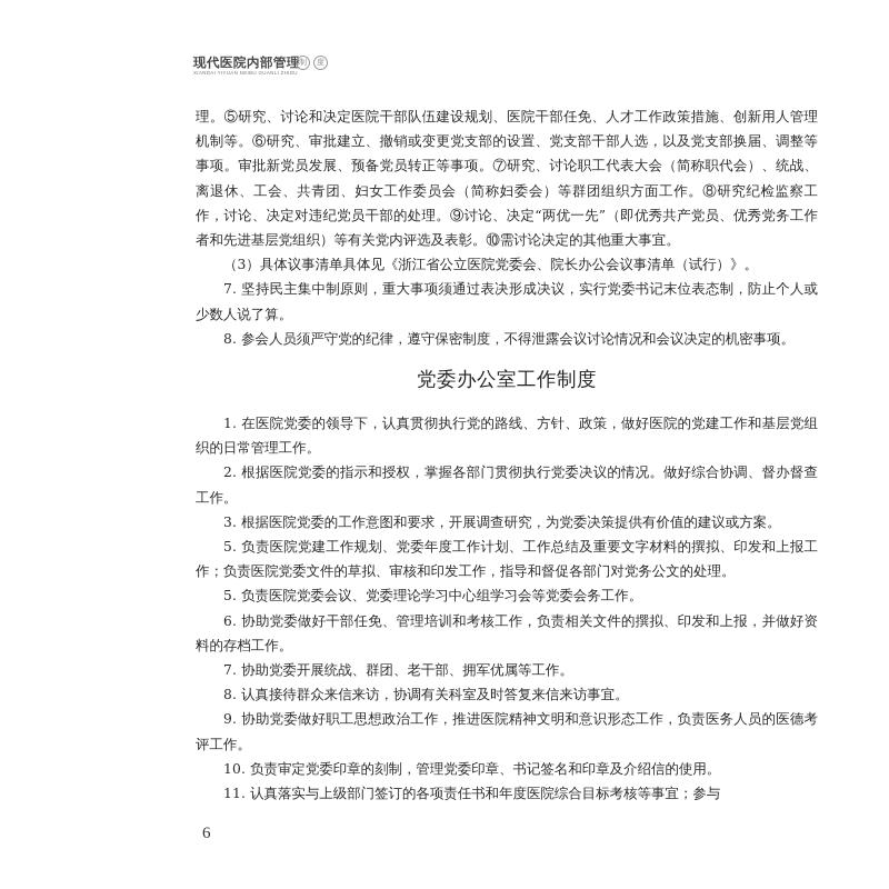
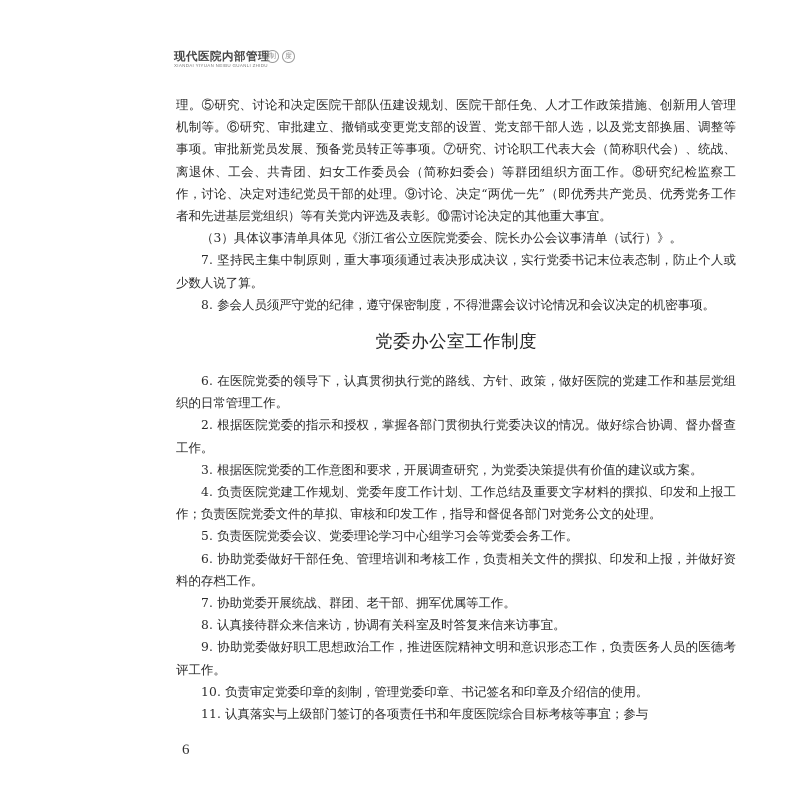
  现代医院内部管理
  制
  度
  理。⑤研究、讨论和决定医院干部队伍建设规划、医院干部任免、人才工作政策措施、创新用人管理机制等。⑥研究、审批建立、撤销或变更党支部的设置、党支部干部人选，以及党支部换届、调整等事项。审批新党员发展、预备党员转正等事项。⑦研究、讨论职工代表大会（简称职代会）、统战、离退休、工会、共青团、妇女工作委员会（简称妇委会）等群团组织方面工作。⑧研究纪检监察工作，讨论、决定对违纪党员干部的处理。⑨讨论、决定“两优一先”（即优秀共产党员、优秀党务工作者和先进基层党组织）等有关党内评选及表彰。⑩需讨论决定的其他重大事宜。
  （3）具体议事清单具体见《浙江省公立医院党委会、院长办公会议事清单（试行）》。
  7. 坚持民主集中制原则，重大事项须通过表决形成决议，实行党委书记末位表态制，防止个人或少数人说了算。
  8. 参会人员须严守党的纪律，遵守保密制度，不得泄露会议讨论情况和会议决定的机密事项。
  党委办公室工作制度
- 1. 在医院党委的领导下，认真贯彻执行党的路线、方针、政策，做好医院的党建工作和基层党组织的日常管理工作。
+ 6. 在医院党委的领导下，认真贯彻执行党的路线、方针、政策，做好医院的党建工作和基层党组织的日常管理工作。
  2. 根据医院党委的指示和授权，掌握各部门贯彻执行党委决议的情况。做好综合协调、督办督查工作。
  3. 根据医院党委的工作意图和要求，开展调查研究，为党委决策提供有价值的建议或方案。
- 5. 负责医院党建工作规划、党委年度工作计划、工作总结及重要文字材料的撰拟、印发和上报工作；负责医院党委文件的草拟、审核和印发工作，指导和督促各部门对党务公文的处理。
+ 4. 负责医院党建工作规划、党委年度工作计划、工作总结及重要文字材料的撰拟、印发和上报工作；负责医院党委文件的草拟、审核和印发工作，指导和督促各部门对党务公文的处理。
  5. 负责医院党委会议、党委理论学习中心组学习会等党委会务工作。
  6. 协助党委做好干部任免、管理培训和考核工作，负责相关文件的撰拟、印发和上报，并做好资料的存档工作。
  7. 协助党委开展统战、群团、老干部、拥军优属等工作。
  8. 认真接待群众来信来访，协调有关科室及时答复来信来访事宜。
  9. 协助党委做好职工思想政治工作，推进医院精神文明和意识形态工作，负责医务人员的医德考评工作。
  10. 负责审定党委印章的刻制，管理党委印章、书记签名和印章及介绍信的使用。
  11. 认真落实与上级部门签订的各项责任书和年度医院综合目标考核等事宜；参与
  6
